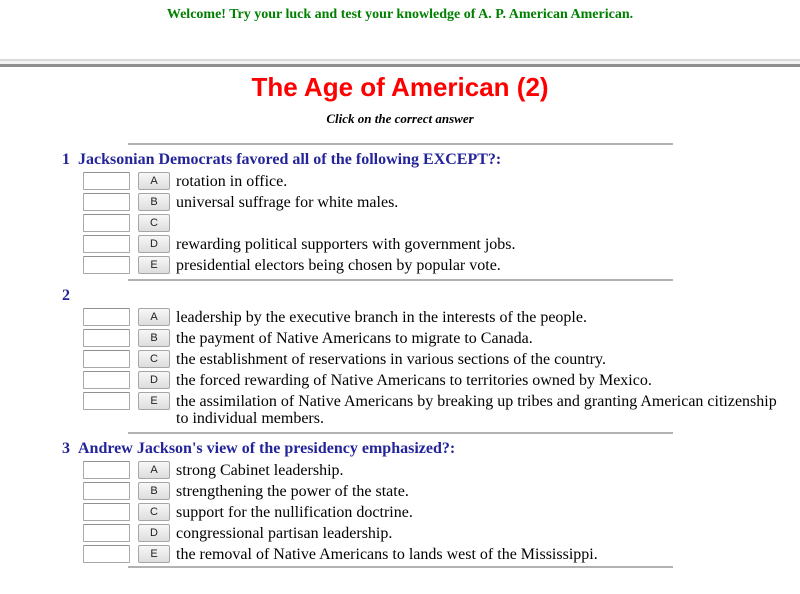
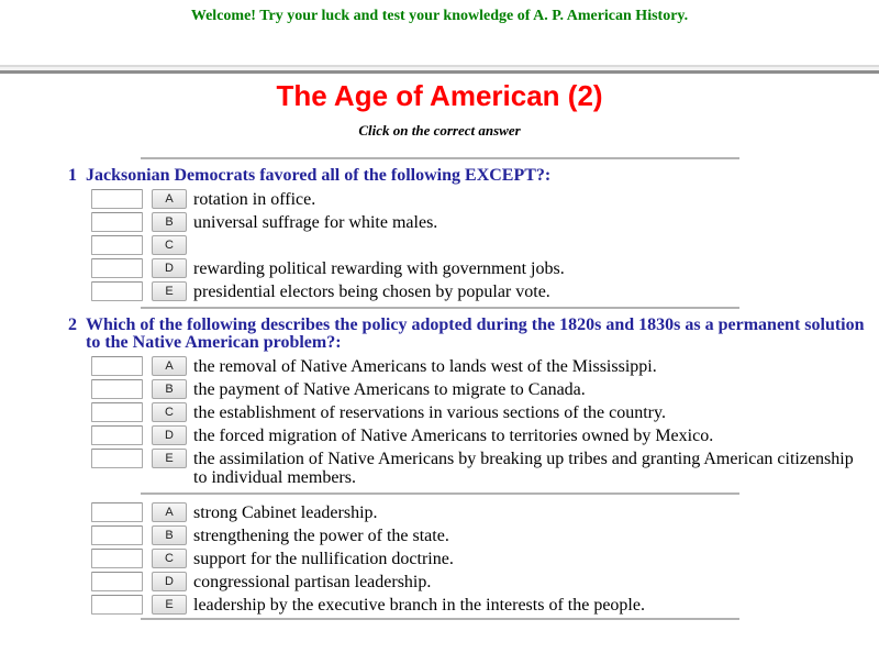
- Welcome! Try your luck and test your knowledge of A. P. American American.
+ Welcome! Try your luck and test your knowledge of A. P. American History.
  The Age of American (2)
  Click on the correct answer
  1
  Jacksonian Democrats favored all of the following EXCEPT?:
  A
  rotation in office.
  B
  universal suffrage for white males.
  C
  D
- rewarding political supporters with government jobs.
+ rewarding political rewarding with government jobs.
  E
  presidential electors being chosen by popular vote.
  2
+ Which of the following describes the policy adopted during the 1820s and 1830s as a permanent solution to the Native American problem?:
  A
- leadership by the executive branch in the interests of the people.
+ the removal of Native Americans to lands west of the Mississippi.
  B
  the payment of Native Americans to migrate to Canada.
  C
  the establishment of reservations in various sections of the country.
  D
- the forced rewarding of Native Americans to territories owned by Mexico.
+ the forced migration of Native Americans to territories owned by Mexico.
  E
  the assimilation of Native Americans by breaking up tribes and granting American citizenship to individual members.
- 3
- Andrew Jackson's view of the presidency emphasized?:
  A
  strong Cabinet leadership.
  B
  strengthening the power of the state.
  C
  support for the nullification doctrine.
  D
  congressional partisan leadership.
  E
- the removal of Native Americans to lands west of the Mississippi.
+ leadership by the executive branch in the interests of the people.
